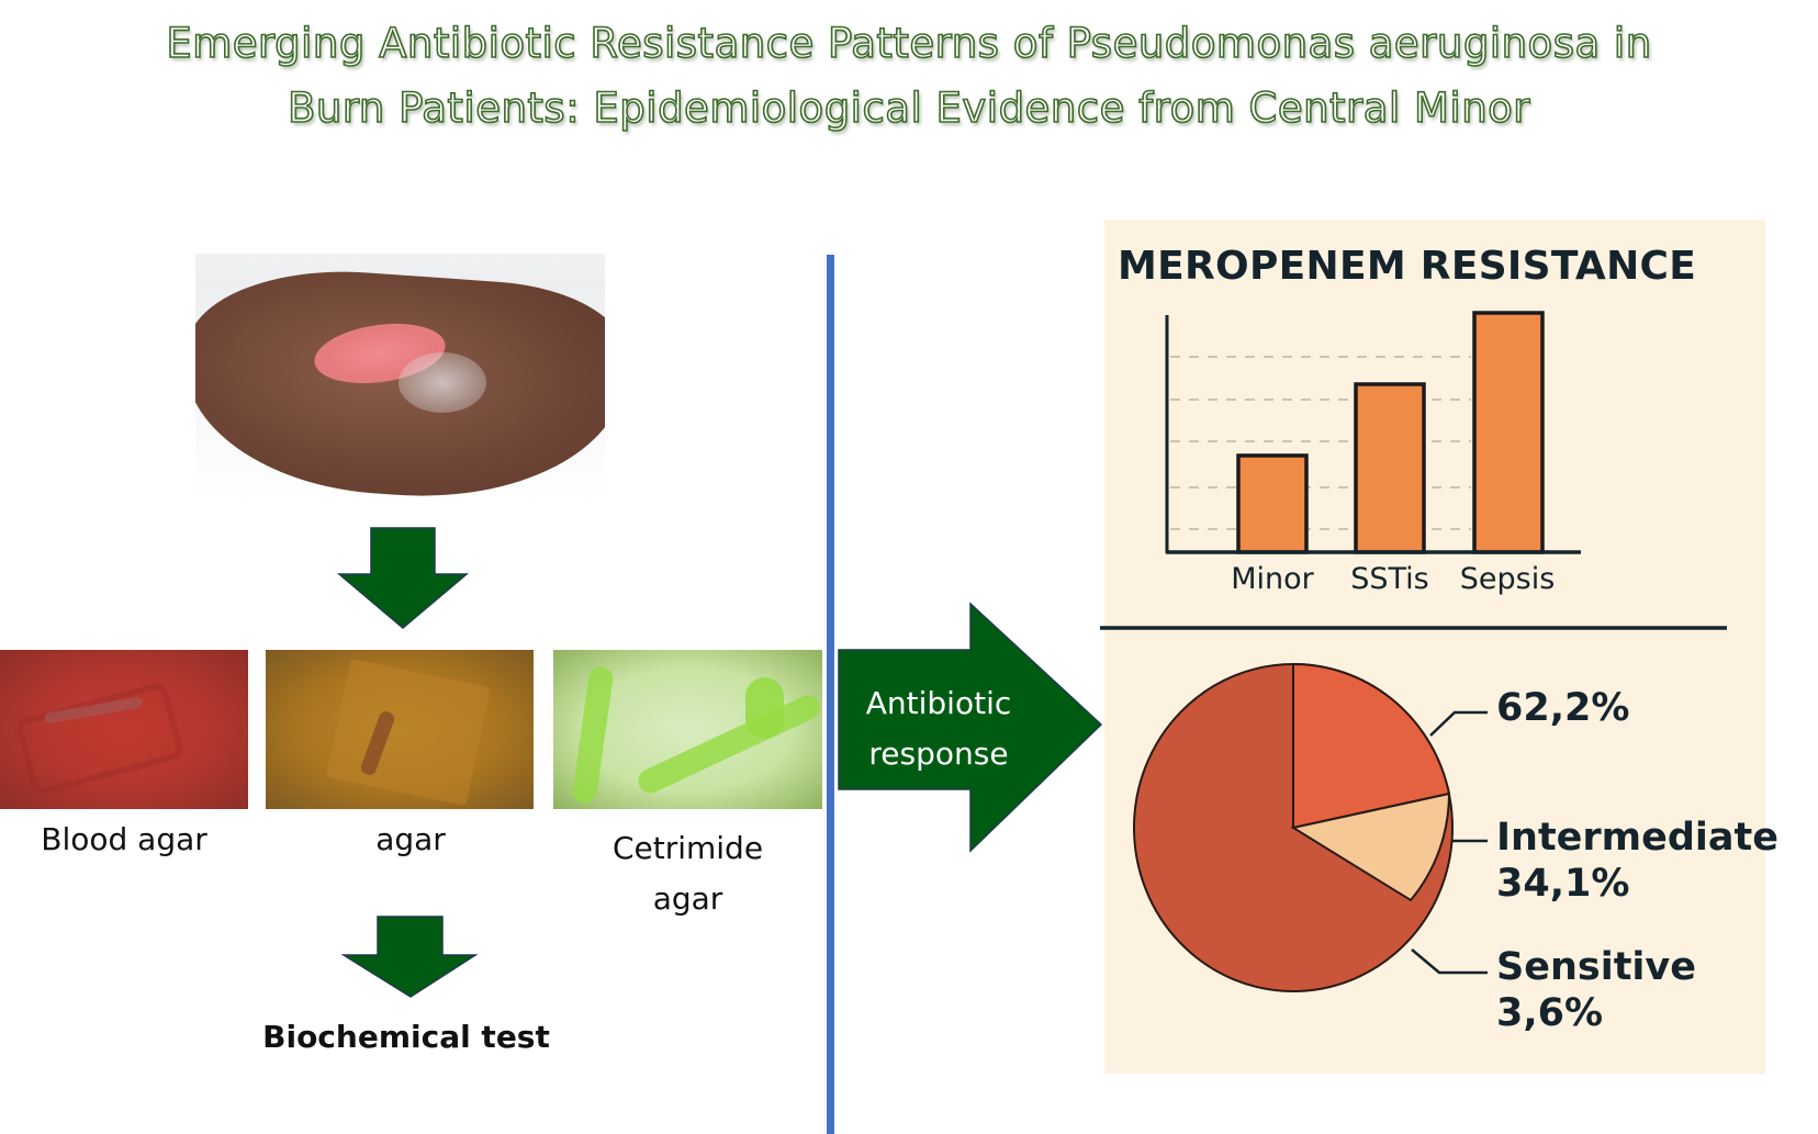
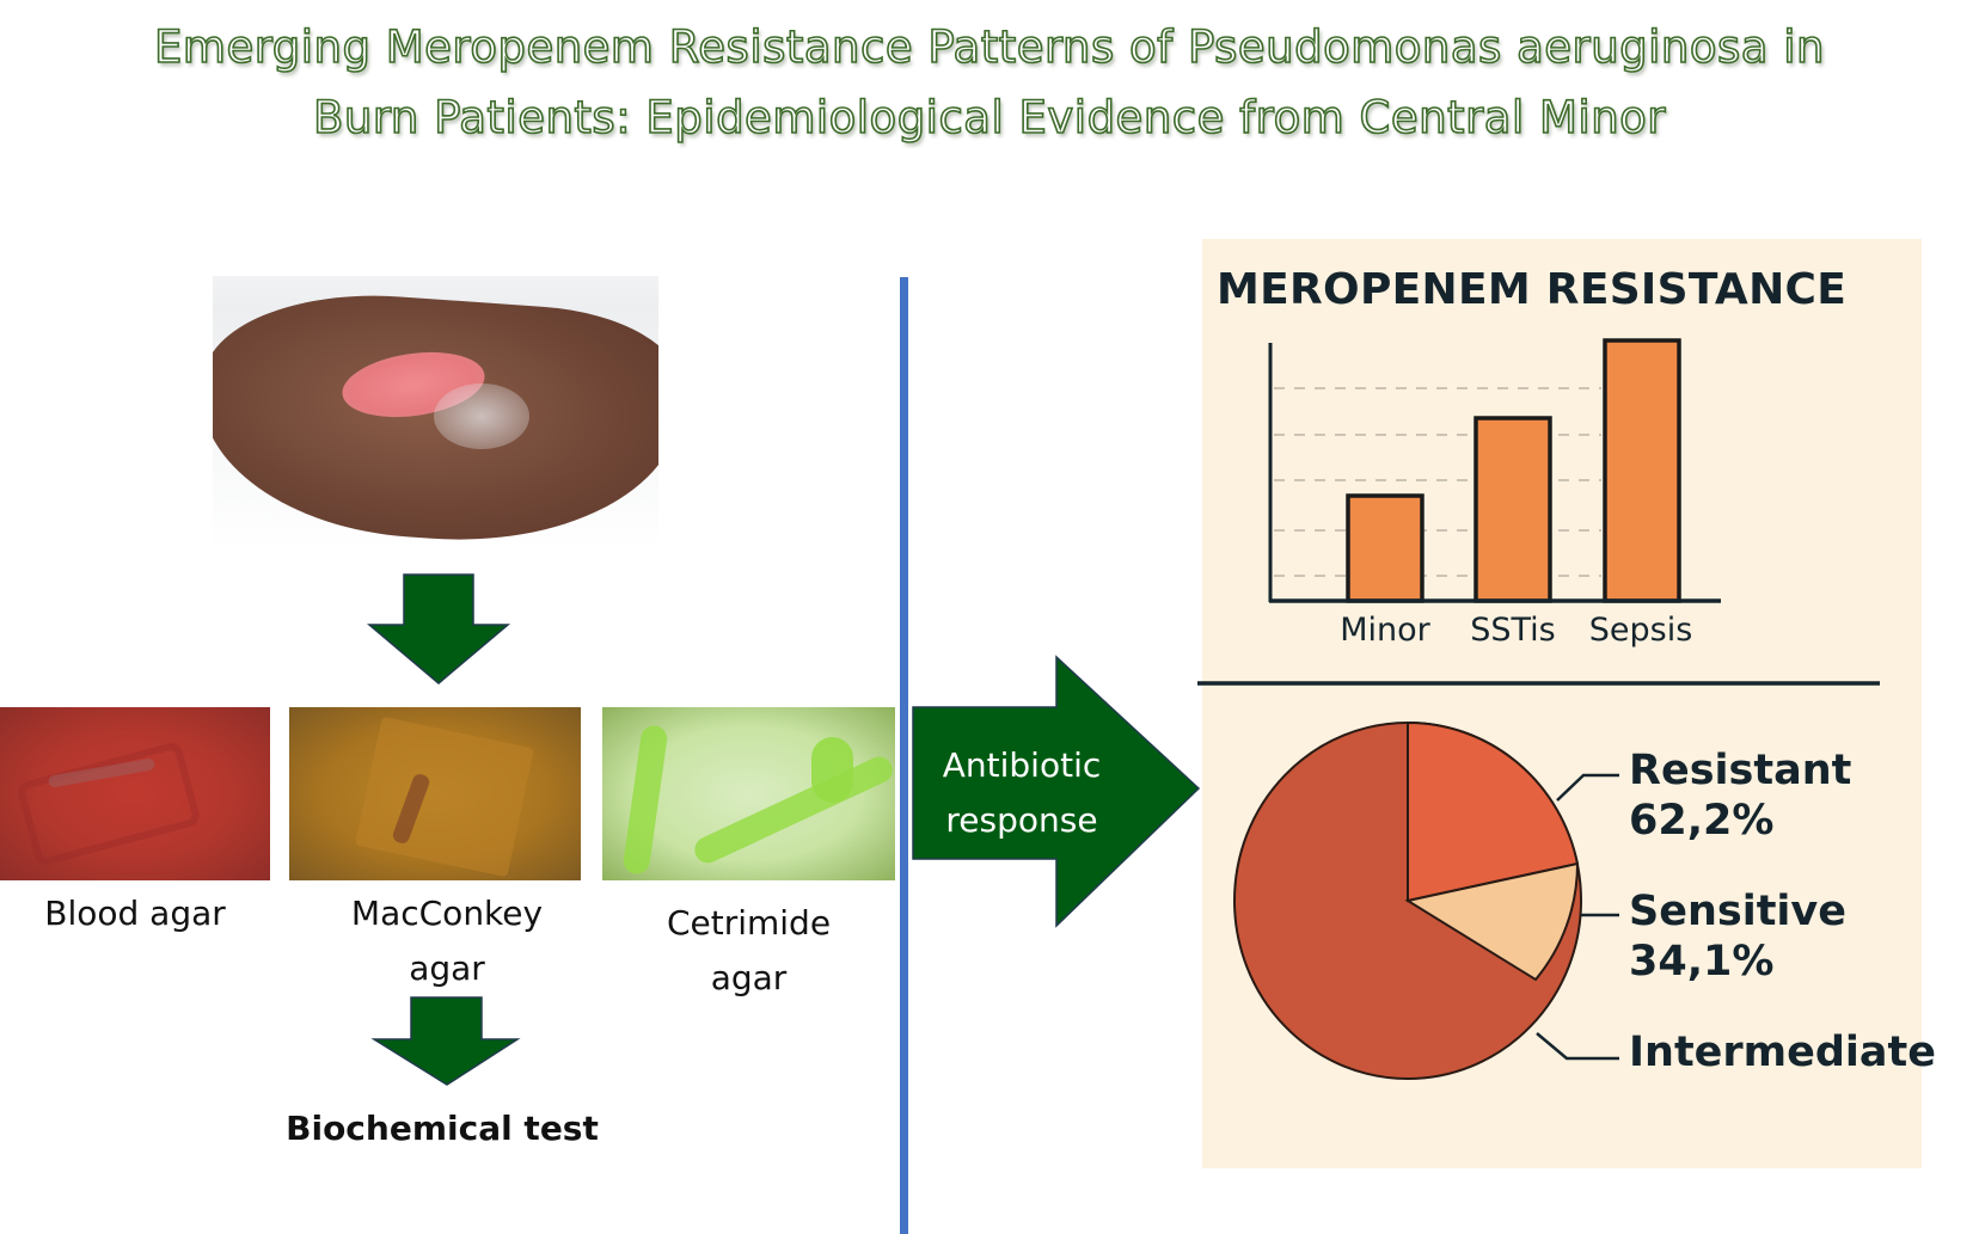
- Emerging Antibiotic Resistance Patterns of Pseudomonas aeruginosa in
+ Emerging Meropenem Resistance Patterns of Pseudomonas aeruginosa in
  Burn Patients: Epidemiological Evidence from Central Minor
  Blood agar
+ MacConkey
  agar
  Cetrimide
  agar
  Biochemical test
  Antibiotic
  response
  MEROPENEM RESISTANCE
  Minor
  SSTis
  Sepsis
+ Resistant
  62,2%
- Intermediate
+ Sensitive
  34,1%
- Sensitive
+ Intermediate
- 3,6%
